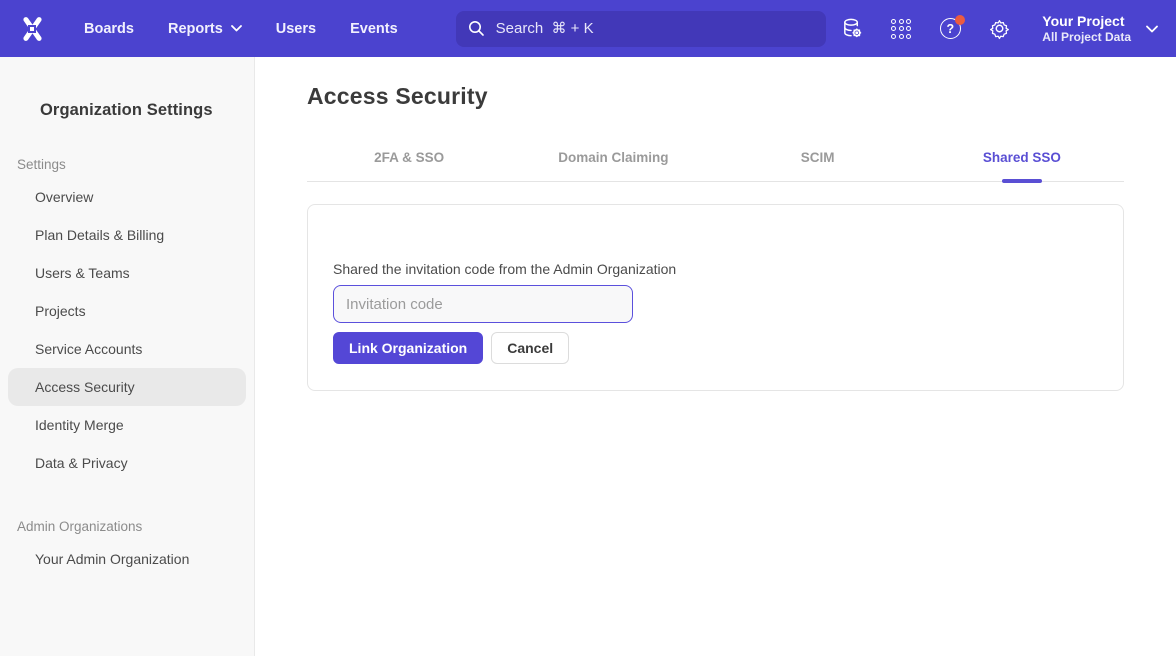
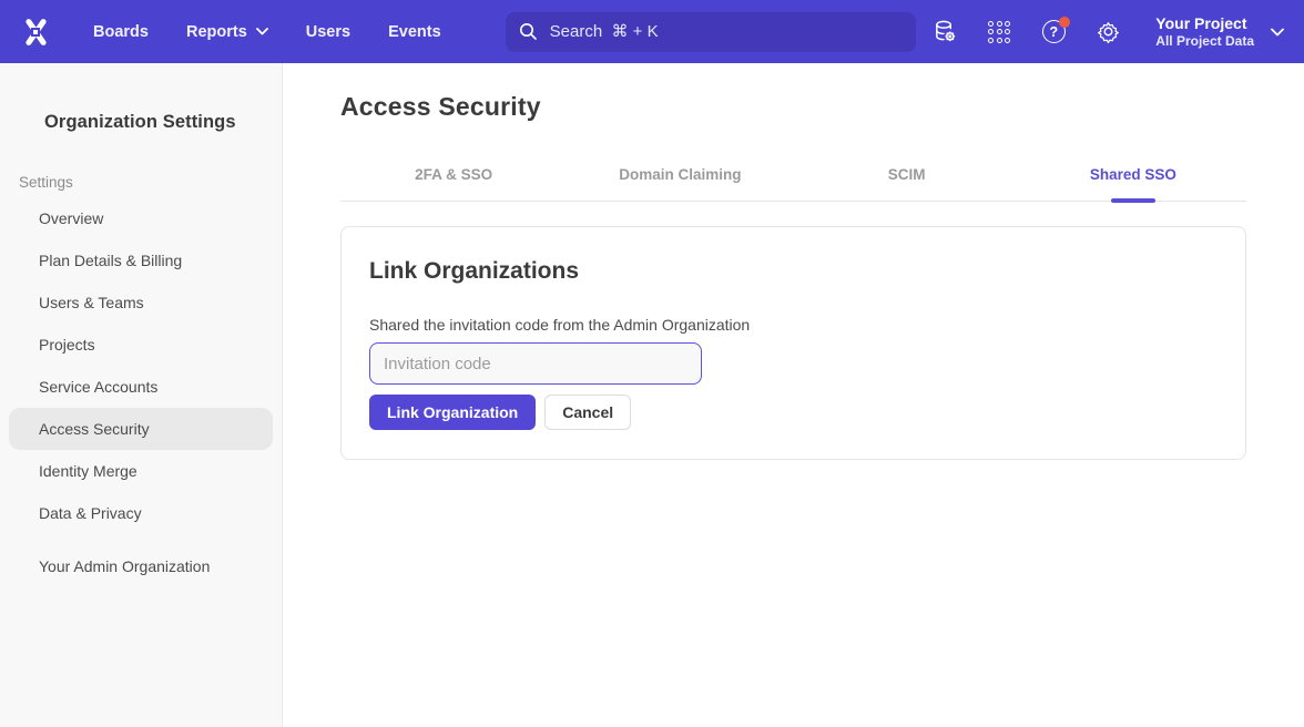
  Boards
  Reports
  Users
  Events
  Search ⌘ + K
  ?
  Your Project
  All Project Data
  Organization Settings
  Settings
  Overview
  Plan Details & Billing
  Users & Teams
  Projects
  Service Accounts
  Access Security
  Identity Merge
  Data & Privacy
- Admin Organizations
  Your Admin Organization
  Access Security
  2FA & SSO
  Domain Claiming
  SCIM
  Shared SSO
+ Link Organizations
  Shared the invitation code from the Admin Organization
  Invitation code
  Link Organization
  Cancel
